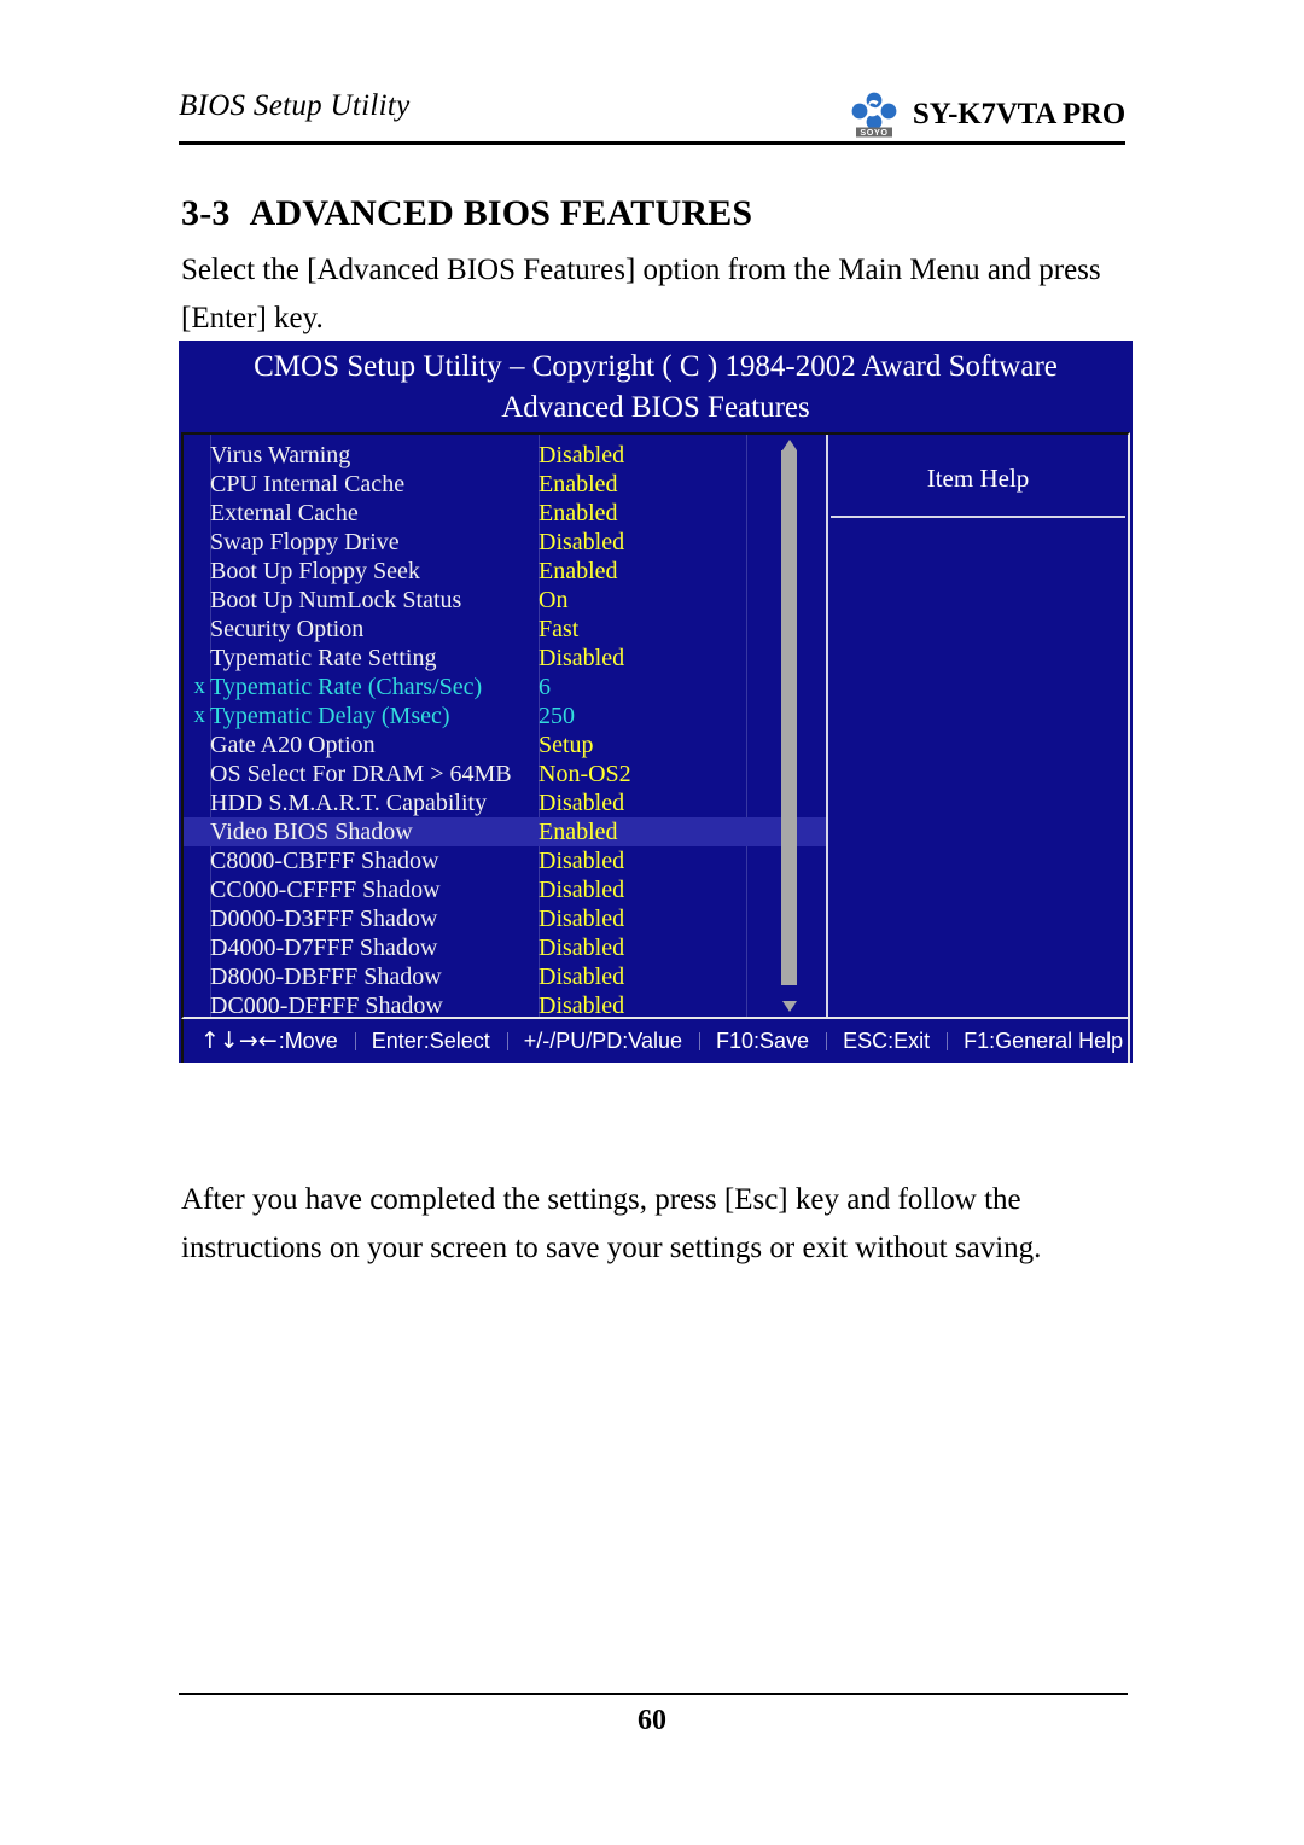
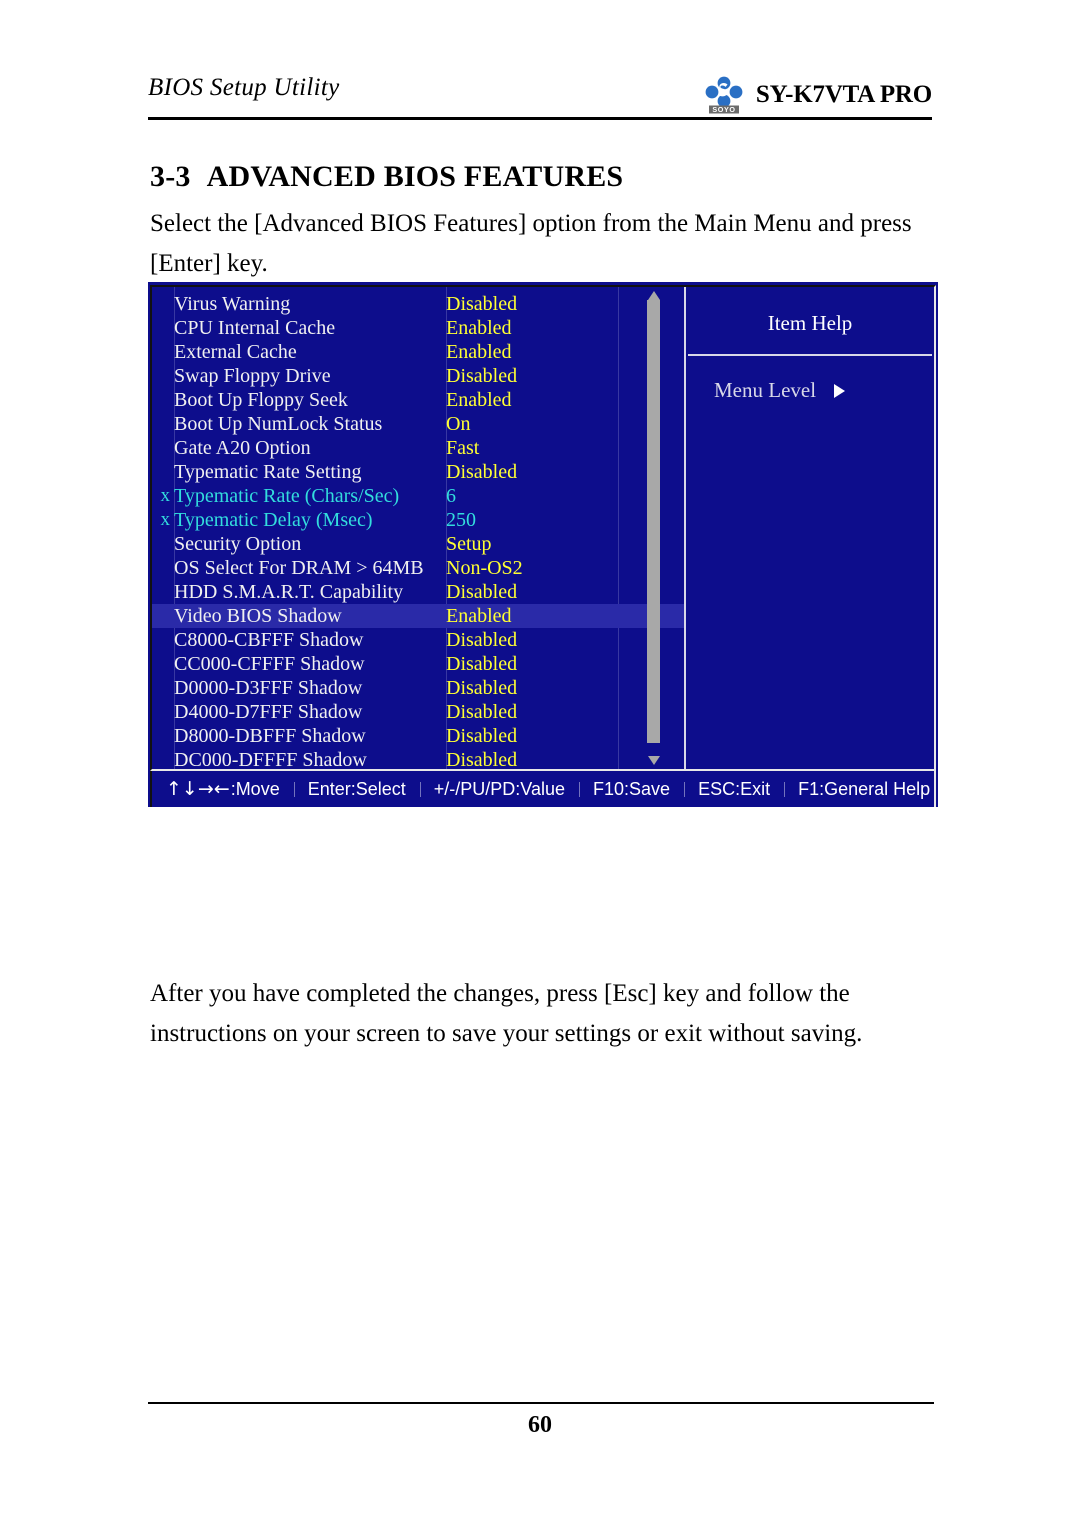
  BIOS Setup Utility
  SOYO
  SY-K7VTA PRO
  3-3 ADVANCED BIOS FEATURES
  Select the [Advanced BIOS Features] option from the Main Menu and press [Enter] key.
- CMOS Setup Utility – Copyright ( C ) 1984-2002 Award Software
- Advanced BIOS Features
  Virus Warning
  Disabled
  CPU Internal Cache
  Enabled
  External Cache
  Enabled
  Swap Floppy Drive
  Disabled
  Boot Up Floppy Seek
  Enabled
  Boot Up NumLock Status
  On
- Security Option
+ Gate A20 Option
  Fast
  Typematic Rate Setting
  Disabled
  x
  Typematic Rate (Chars/Sec)
  6
  x
  Typematic Delay (Msec)
  250
- Gate A20 Option
+ Security Option
  Setup
  OS Select For DRAM > 64MB
  Non-OS2
  HDD S.M.A.R.T. Capability
  Disabled
  Video BIOS Shadow
  Enabled
  C8000-CBFFF Shadow
  Disabled
  CC000-CFFFF Shadow
  Disabled
  D0000-D3FFF Shadow
  Disabled
  D4000-D7FFF Shadow
  Disabled
  D8000-DBFFF Shadow
  Disabled
  DC000-DFFFF Shadow
  Disabled
  Item Help
+ Menu Level
  ↑↓→←
  :Move
  Enter:Select
  +/-/PU/PD:Value
  F10:Save
  ESC:Exit
  F1:General Help
- After you have completed the settings, press [Esc] key and follow the instructions on your screen to save your settings or exit without saving.
+ After you have completed the changes, press [Esc] key and follow the instructions on your screen to save your settings or exit without saving.
  60
